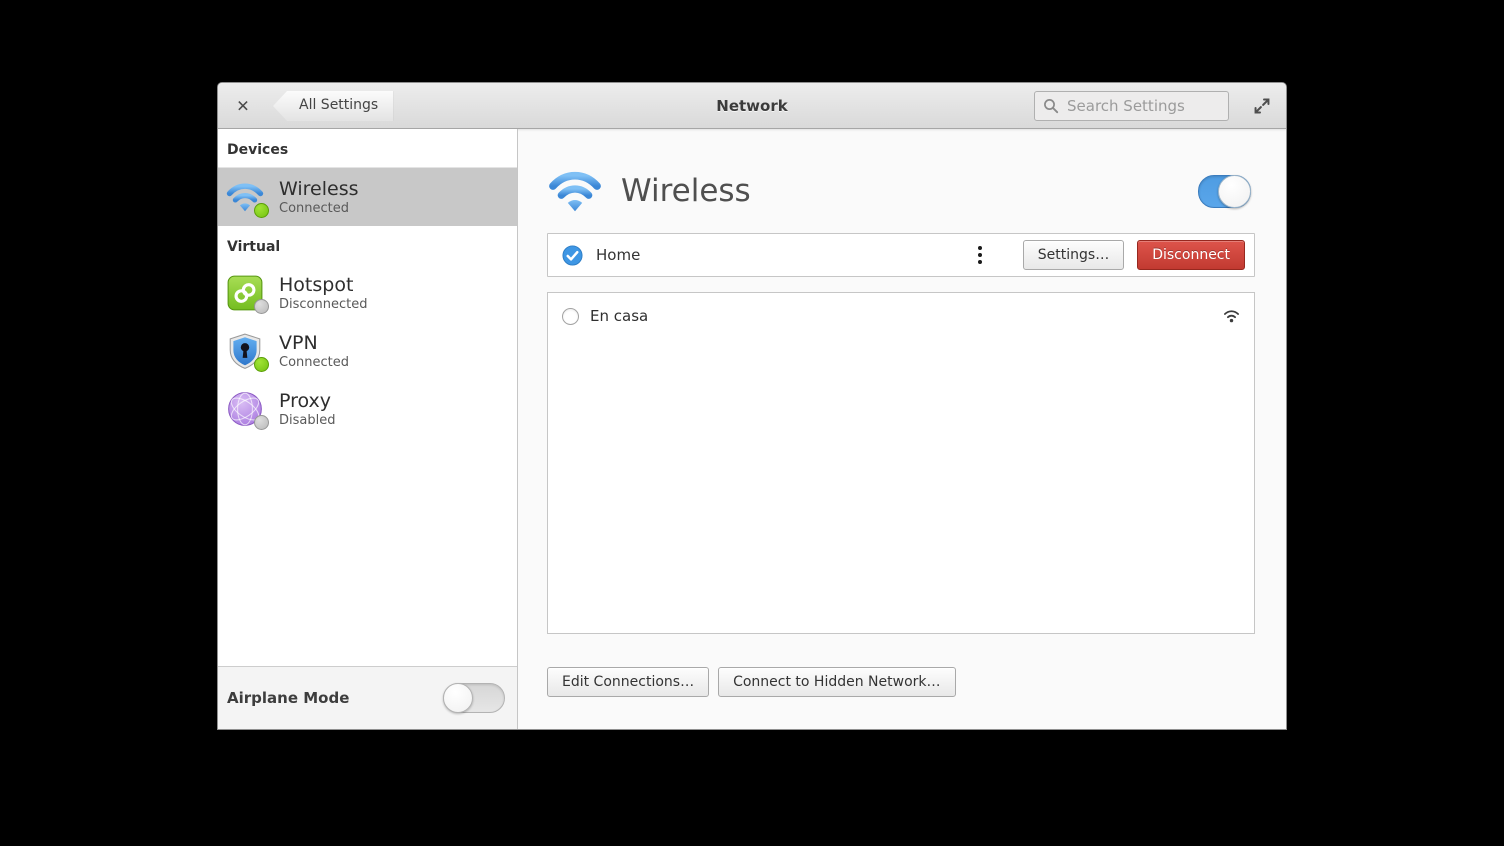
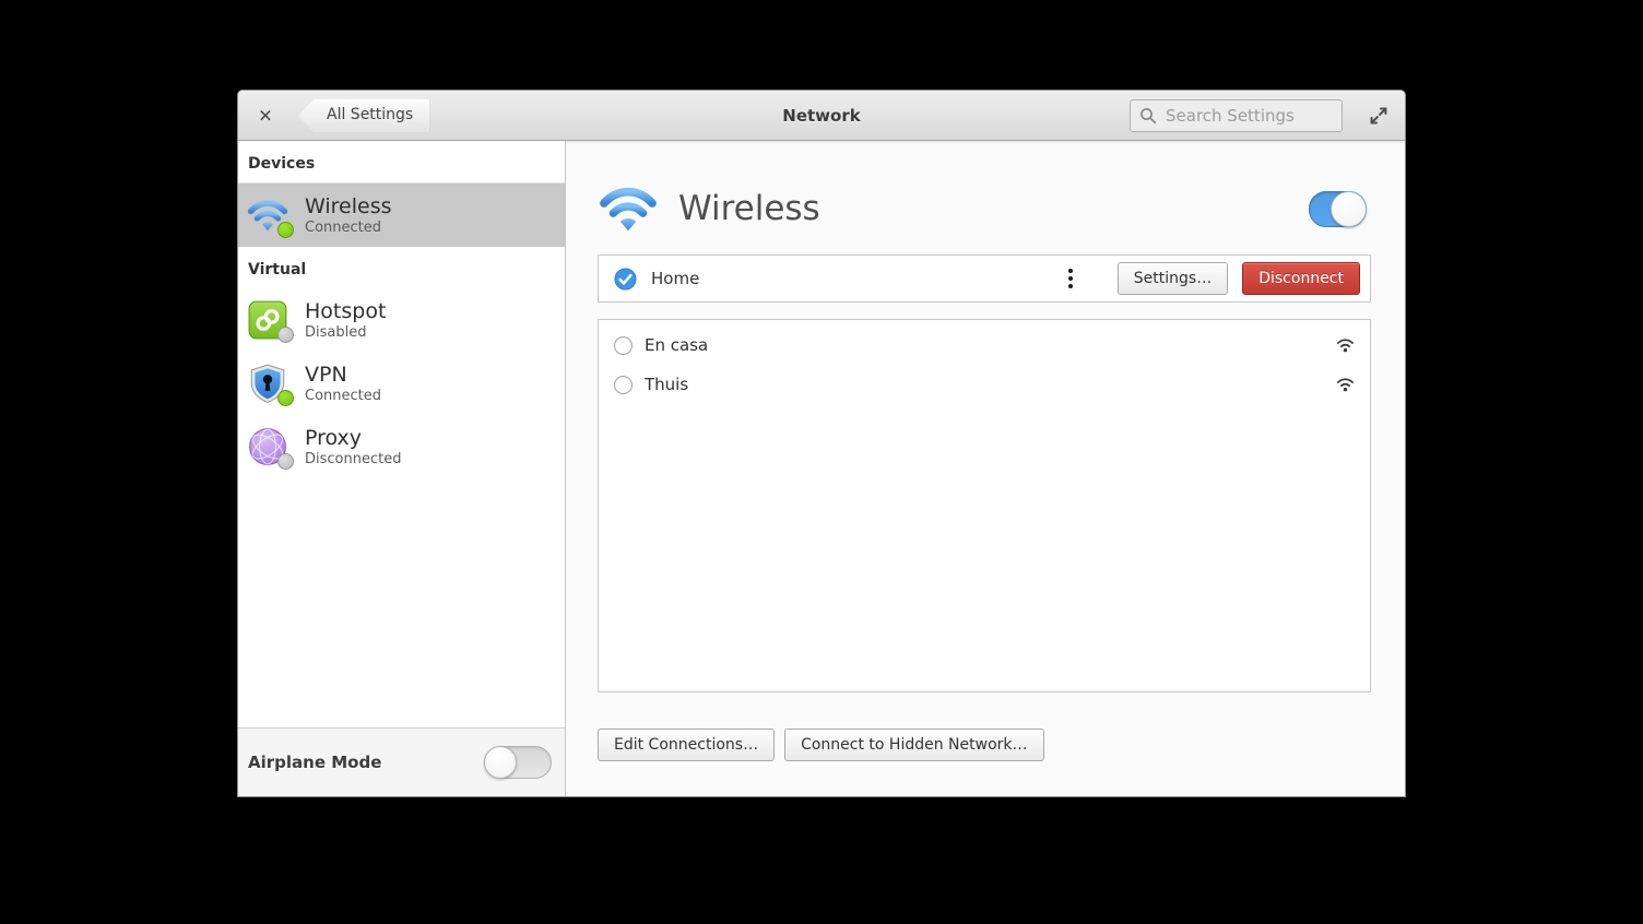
  ✕
  All Settings
  Network
  Search Settings
  Devices
  Wireless
  Connected
  Virtual
  Hotspot
- Disconnected
+ Disabled
  VPN
  Connected
  Proxy
- Disabled
+ Disconnected
  Airplane Mode
  Wireless
  Home
  Settings…
  Disconnect
  En casa
+ Thuis
  Edit Connections…
  Connect to Hidden Network…
